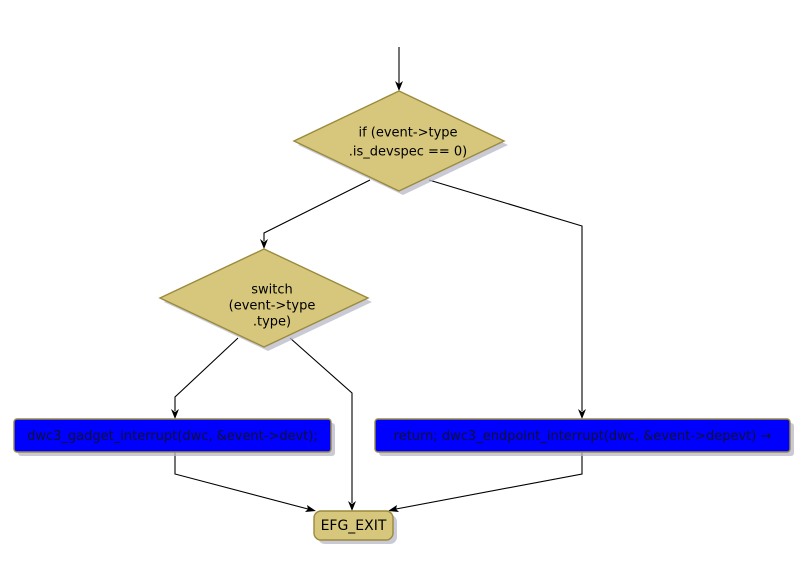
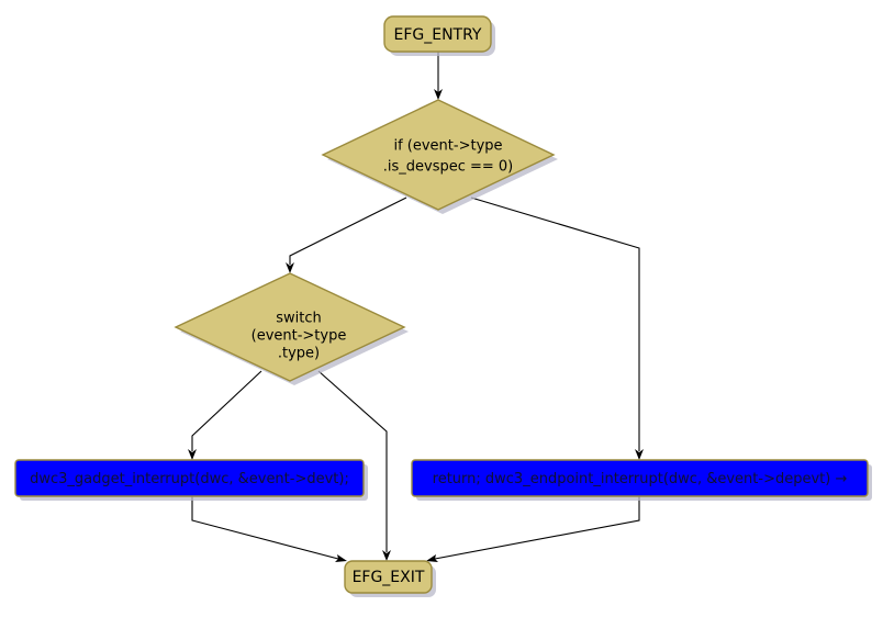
+ EFG_ENTRY
  if (event->type
  .is_devspec == 0)
  switch
  (event->type
  .type)
  dwc3_gadget_interrupt(dwc, &event->devt);
  return; dwc3_endpoint_interrupt(dwc, &event->depevt) →
  EFG_EXIT
